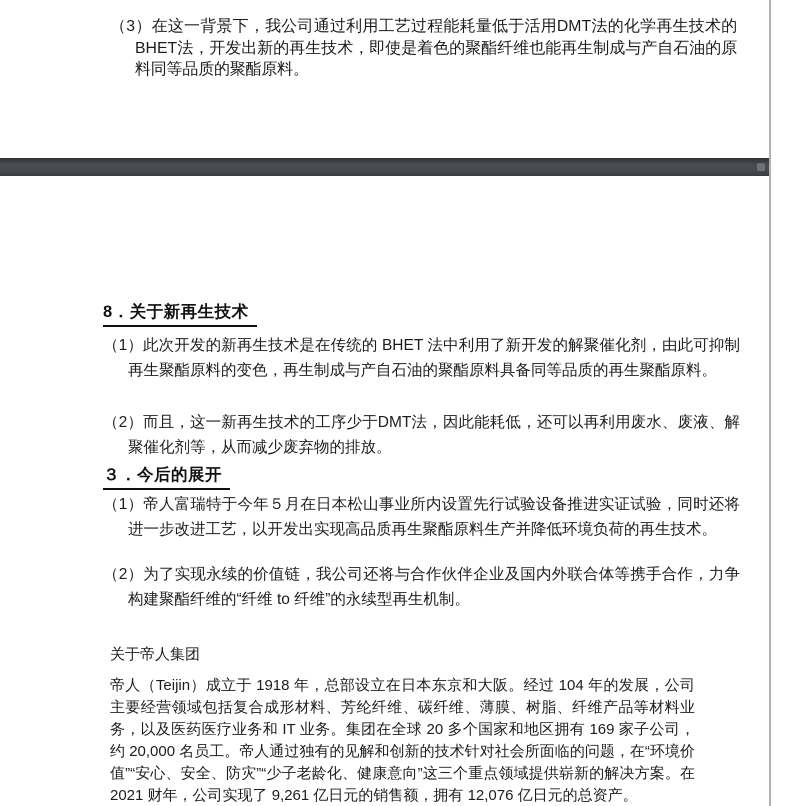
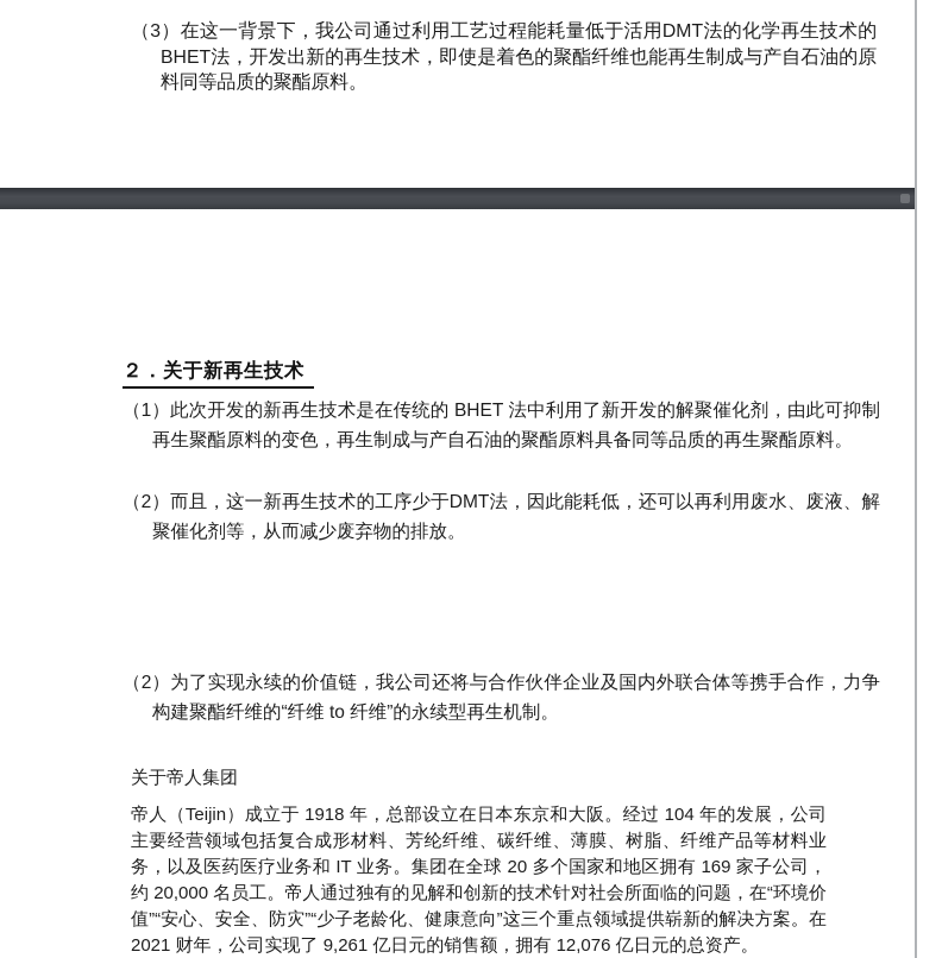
  （3）在这一背景下，我公司通过利用工艺过程能耗量低于活用DMT法的化学再生技术的BHET法，开发出新的再生技术，即使是着色的聚酯纤维也能再生制成与产自石油的原料同等品质的聚酯原料。
- 8．关于新再生技术
+ ２．关于新再生技术
  （1）此次开发的新再生技术是在传统的 BHET 法中利用了新开发的解聚催化剂，由此可抑制再生聚酯原料的变色，再生制成与产自石油的聚酯原料具备同等品质的再生聚酯原料。
  （2）而且，这一新再生技术的工序少于DMT法，因此能耗低，还可以再利用废水、废液、解聚催化剂等，从而减少废弃物的排放。
- ３．今后的展开
- （1）帝人富瑞特于今年５月在日本松山事业所内设置先行试验设备推进实证试验，同时还将进一步改进工艺，以开发出实现高品质再生聚酯原料生产并降低环境负荷的再生技术。
  （2）为了实现永续的价值链，我公司还将与合作伙伴企业及国内外联合体等携手合作，力争构建聚酯纤维的“纤维 to 纤维”的永续型再生机制。
  关于帝人集团
  帝人（Teijin）成立于 1918 年，总部设立在日本东京和大阪。经过 104 年的发展，公司主要经营领域包括复合成形材料、芳纶纤维、碳纤维、薄膜、树脂、纤维产品等材料业务，以及医药医疗业务和 IT 业务。集团在全球 20 多个国家和地区拥有 169 家子公司，约 20,000 名员工。帝人通过独有的见解和创新的技术针对社会所面临的问题，在“环境价值”“安心、安全、防灾”“少子老龄化、健康意向”这三个重点领域提供崭新的解决方案。在 2021 财年，公司实现了 9,261 亿日元的销售额，拥有 12,076 亿日元的总资产。
